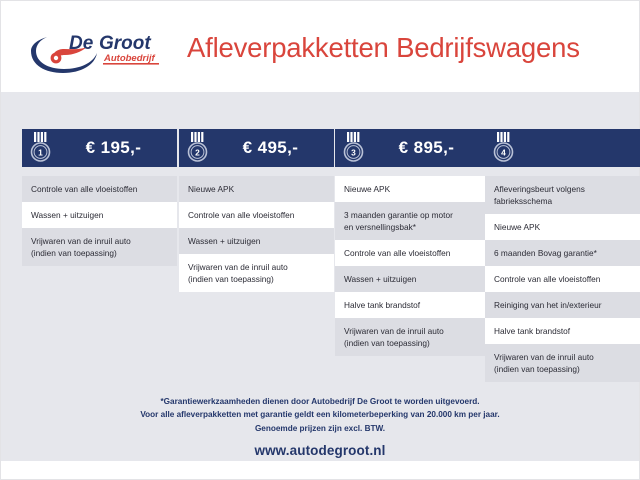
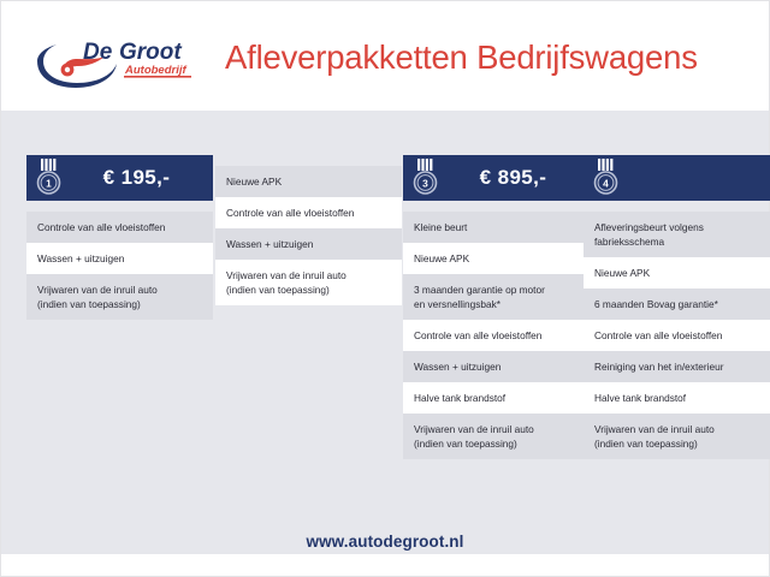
  De
  Groot
  Autobedrijf
  Afleverpakketten Bedrijfswagens
  1
  € 195,-
  Controle van alle vloeistoffen
  Wassen + uitzuigen
  Vrijwaren van de inruil auto
  (indien van toepassing)
- 2
- € 495,-
  Nieuwe APK
  Controle van alle vloeistoffen
  Wassen + uitzuigen
  Vrijwaren van de inruil auto
  (indien van toepassing)
  3
  € 895,-
+ Kleine beurt
  Nieuwe APK
  3 maanden garantie op motor
  en versnellingsbak*
  Controle van alle vloeistoffen
  Wassen + uitzuigen
  Halve tank brandstof
  Vrijwaren van de inruil auto
  (indien van toepassing)
  4
  Afleveringsbeurt volgens
  fabrieksschema
  Nieuwe APK
  6 maanden Bovag garantie*
  Controle van alle vloeistoffen
  Reiniging van het in/exterieur
  Halve tank brandstof
  Vrijwaren van de inruil auto
  (indien van toepassing)
- *Garantiewerkzaamheden dienen door Autobedrijf De Groot te worden uitgevoerd.
- Voor alle afleverpakketten met garantie geldt een kilometerbeperking van 20.000 km per jaar.
- Genoemde prijzen zijn excl. BTW.
  www.autodegroot.nl
